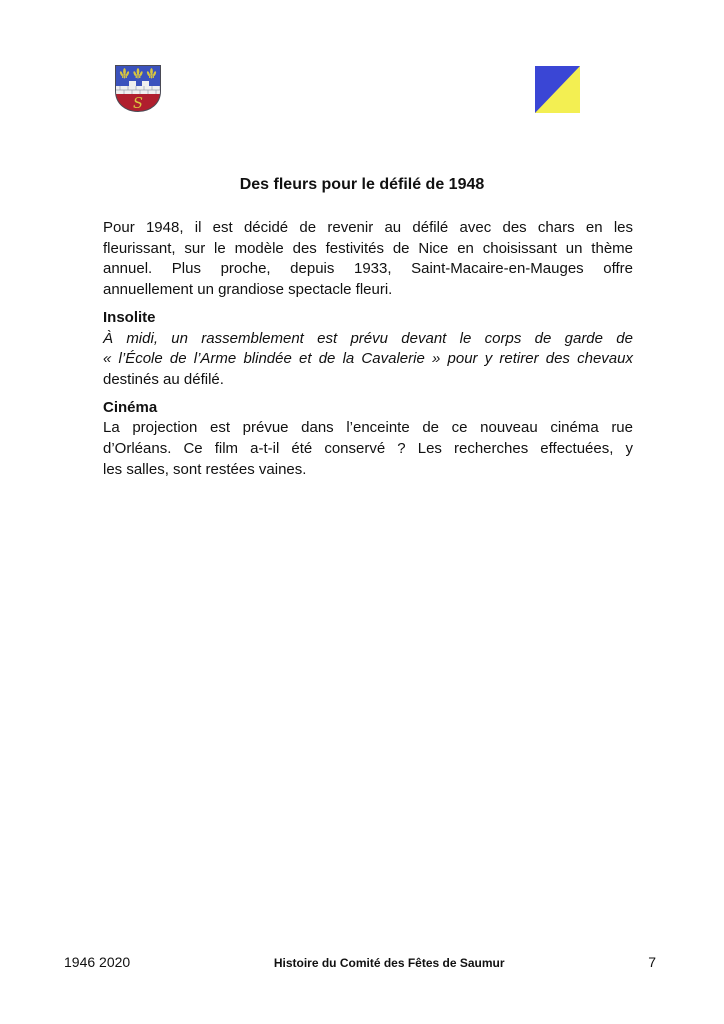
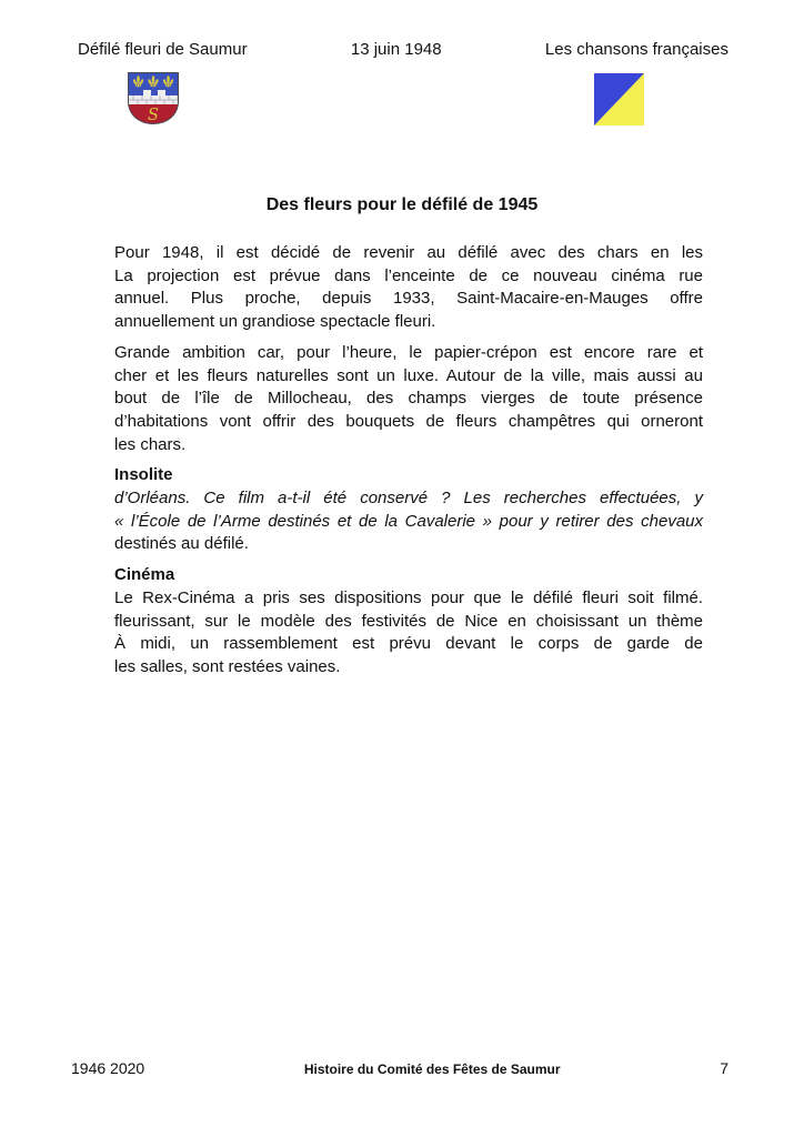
+ Défilé fleuri de Saumur
+ 13 juin 1948
+ Les chansons françaises
  S
- Des fleurs pour le défilé de 1948
+ Des fleurs pour le défilé de 1945
  Pour 1948, il est décidé de revenir au défilé avec des chars en les
- fleurissant, sur le modèle des festivités de Nice en choisissant un thème
+ La projection est prévue dans l’enceinte de ce nouveau cinéma rue
  annuel. Plus proche, depuis 1933, Saint-Macaire-en-Mauges offre
  annuellement un grandiose spectacle fleuri.
+ Grande ambition car, pour l’heure, le papier-crépon est encore rare et
+ cher et les fleurs naturelles sont un luxe. Autour de la ville, mais aussi au
+ bout de l’île de Millocheau, des champs vierges de toute présence
+ d’habitations vont offrir des bouquets de fleurs champêtres qui orneront
+ les chars.
  Insolite
- À midi, un rassemblement est prévu devant le corps de garde de
+ d’Orléans. Ce film a-t-il été conservé ? Les recherches effectuées, y
- « l’École de l’Arme blindée et de la Cavalerie » pour y retirer des chevaux
+ « l’École de l’Arme destinés et de la Cavalerie » pour y retirer des chevaux
  destinés au défilé.
  Cinéma
+ Le Rex-Cinéma a pris ses dispositions pour que le défilé fleuri soit filmé.
- La projection est prévue dans l’enceinte de ce nouveau cinéma rue
+ fleurissant, sur le modèle des festivités de Nice en choisissant un thème
- d’Orléans. Ce film a-t-il été conservé ? Les recherches effectuées, y
+ À midi, un rassemblement est prévu devant le corps de garde de
  les salles, sont restées vaines.
  1946 2020
  Histoire du Comité des Fêtes de Saumur
  7
